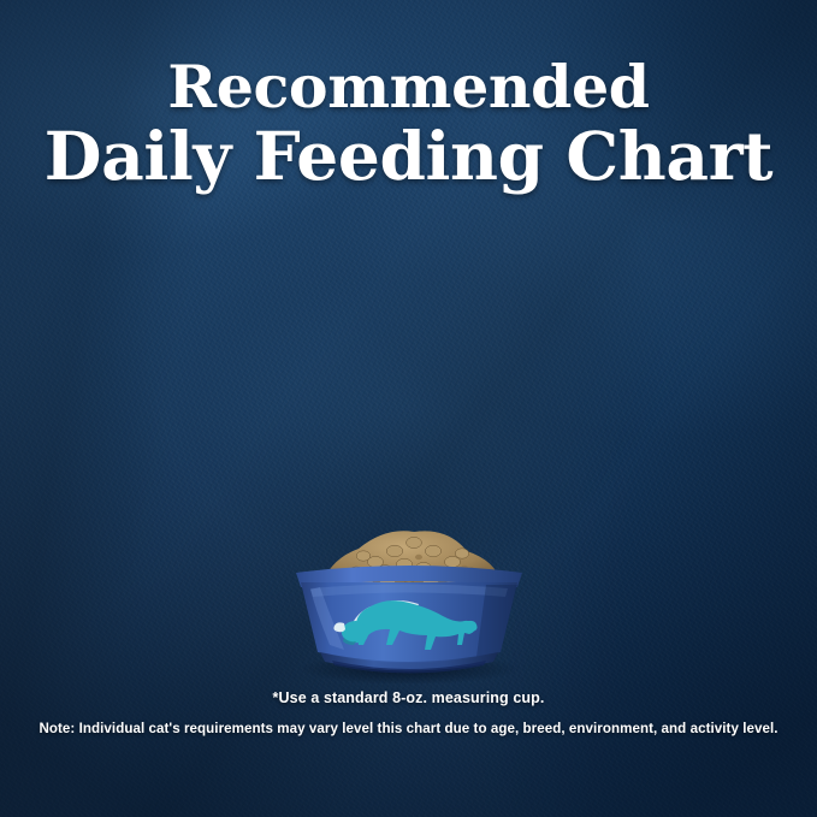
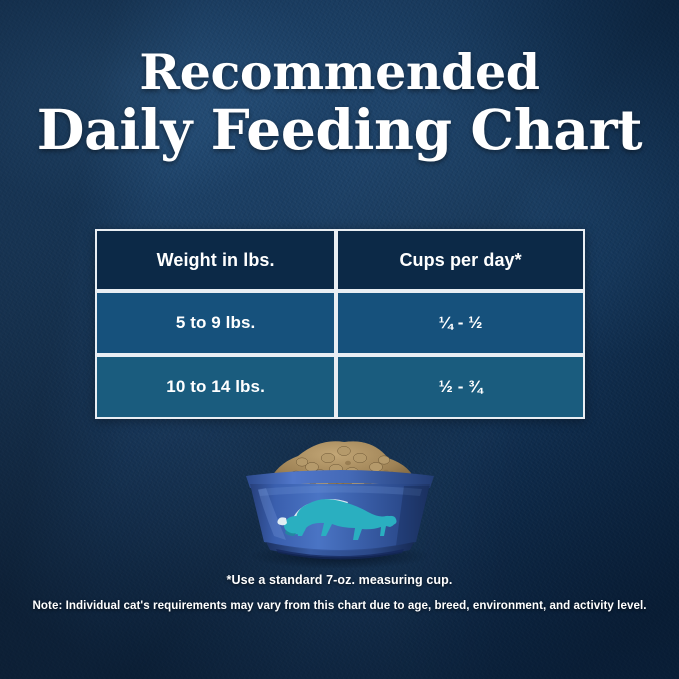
  Recommended
  Daily Feeding Chart
+ Weight in lbs.	Cups per day*
+ 5 to 9 lbs.	¼ - ½
+ 10 to 14 lbs.	½ - ¾
- *Use a standard 8-oz. measuring cup.
+ *Use a standard 7-oz. measuring cup.
- Note: Individual cat's requirements may vary level this chart due to age, breed, environment, and activity level.
+ Note: Individual cat's requirements may vary from this chart due to age, breed, environment, and activity level.
